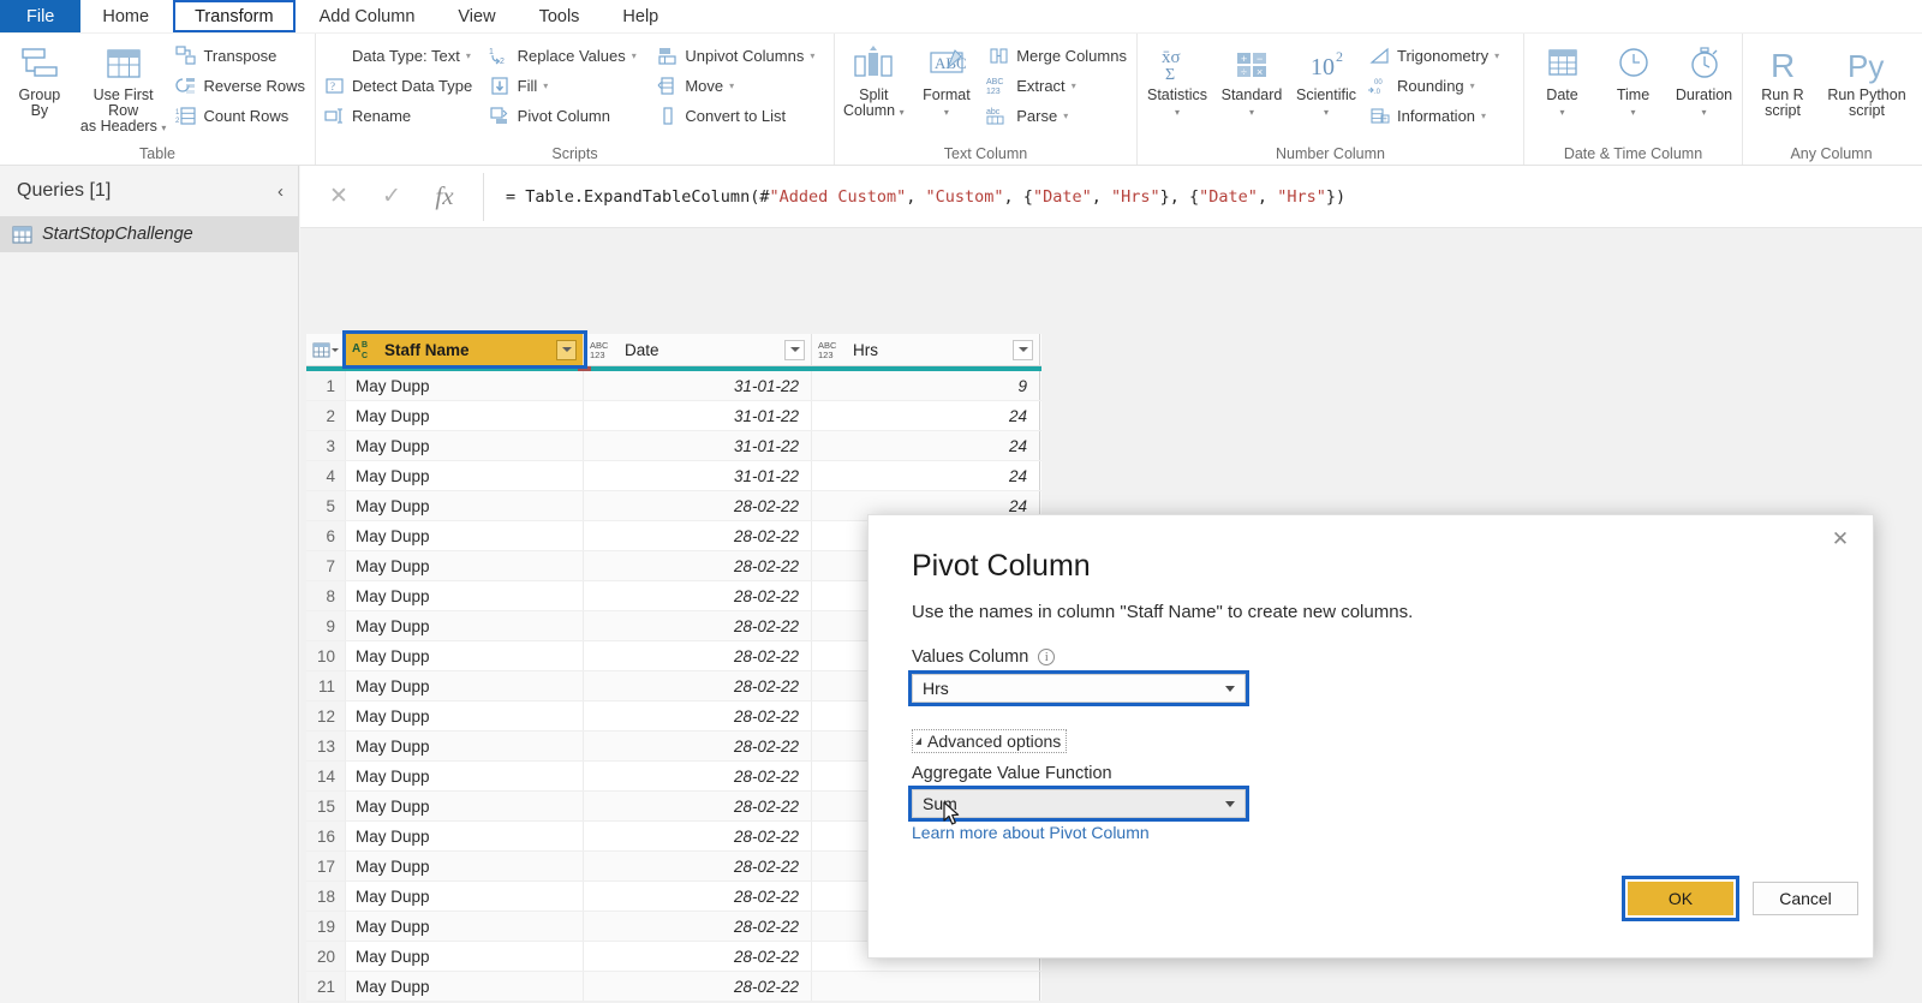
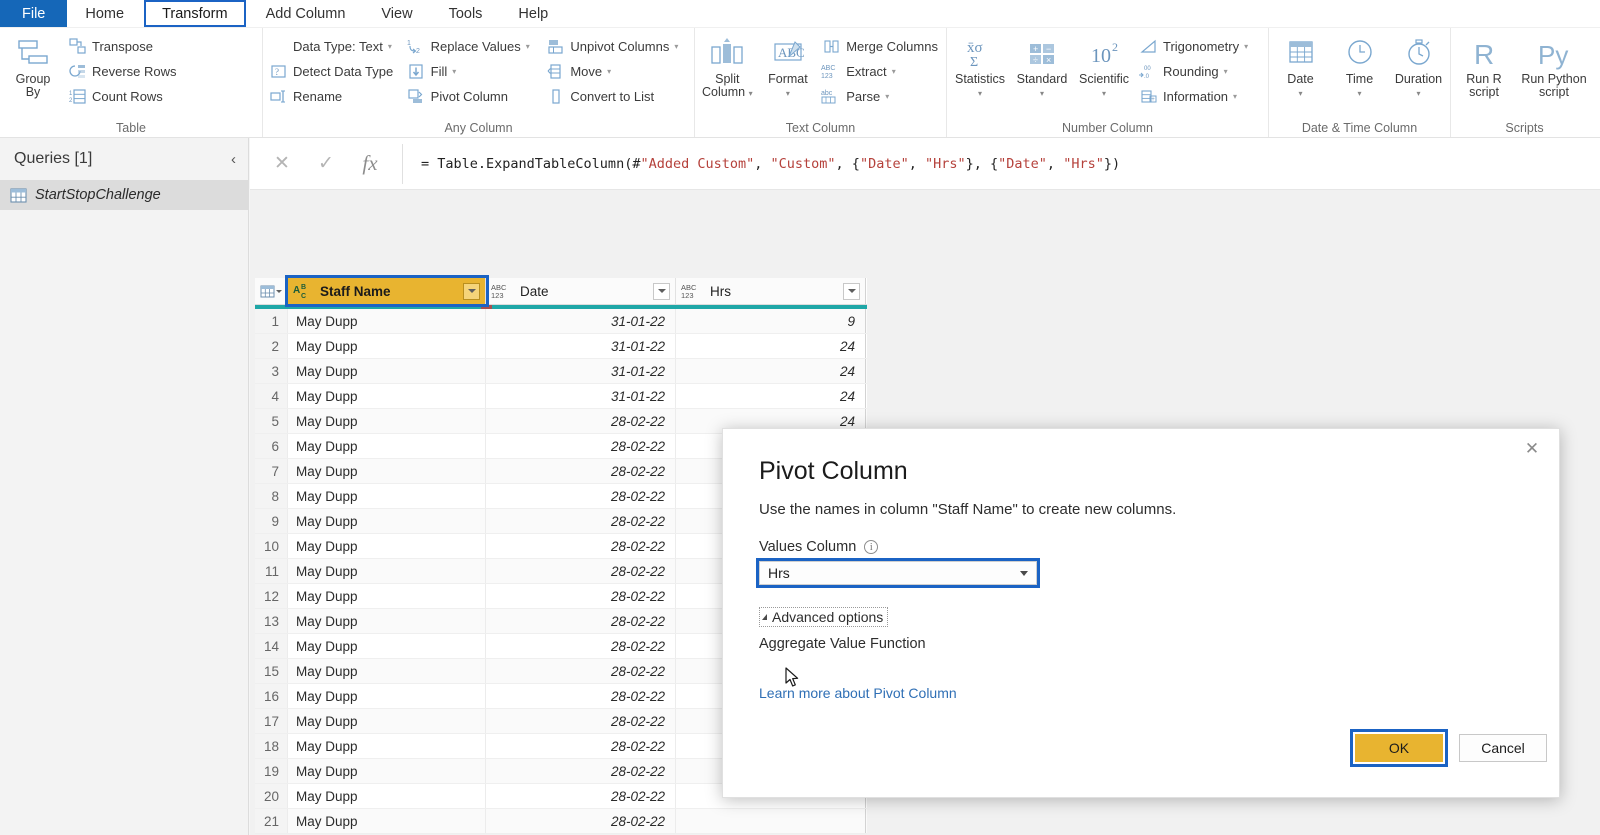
  File
  Home
  Transform
  Add Column
  View
  Tools
  Help
  Group
  By
- Use First Row
- as Headers ▾
  Transpose
  Reverse Rows
  Count Rows
  Table
  Data Type: Text
  ▾
  ?
  Detect Data Type
  Rename
  Replace Values
  ▾
  Fill
  ▾
  Pivot Column
  Unpivot Columns
  ▾
  Move
  ▾
  Convert to List
- Scripts
+ Any Column
  Split
  Column ▾
  Format
  ▾
  Merge Columns
  Extract
  ▾
  Parse
  ▾
  Text Column
  x̄σ
  Σ
  Statistics
  ▾
  +
  −
  ÷
  ×
  Standard
  ▾
  10
  2
  Scientific
  ▾
  Trigonometry
  ▾
  Rounding
  ▾
  Information
  ▾
  Number Column
  Date
  ▾
  Time
  ▾
  Duration
  ▾
  Date & Time Column
  R
  Run R
  script
  Py
  Run Python
  script
- Any Column
+ Scripts
  ✕
  ✓
  fx
  = Table.ExpandTableColumn(#"Added Custom", "Custom", {"Date", "Hrs"}, {"Date", "Hrs"})
  Queries [1]
  ‹
  StartStopChallenge
  A
  Staff Name
  ABC
  123
  Date
  ABC
  123
  Hrs
  1
  May Dupp
  31-01-22
  9
  2
  May Dupp
  31-01-22
  24
  3
  May Dupp
  31-01-22
  24
  4
  May Dupp
  31-01-22
  24
  5
  May Dupp
  28-02-22
  24
  6
  May Dupp
  28-02-22
  7
  May Dupp
  28-02-22
  8
  May Dupp
  28-02-22
  9
  May Dupp
  28-02-22
  10
  May Dupp
  28-02-22
  11
  May Dupp
  28-02-22
  12
  May Dupp
  28-02-22
  13
  May Dupp
  28-02-22
  14
  May Dupp
  28-02-22
  15
  May Dupp
  28-02-22
  16
  May Dupp
  28-02-22
  17
  May Dupp
  28-02-22
  18
  May Dupp
  28-02-22
  19
  May Dupp
  28-02-22
  20
  May Dupp
  28-02-22
  21
  May Dupp
  28-02-22
  ✕
  Pivot Column
  Use the names in column "Staff Name" to create new columns.
  Values Column
  i
  Hrs
  Advanced options
  Aggregate Value Function
- Sum
  Learn more about Pivot Column
  OK
  Cancel
